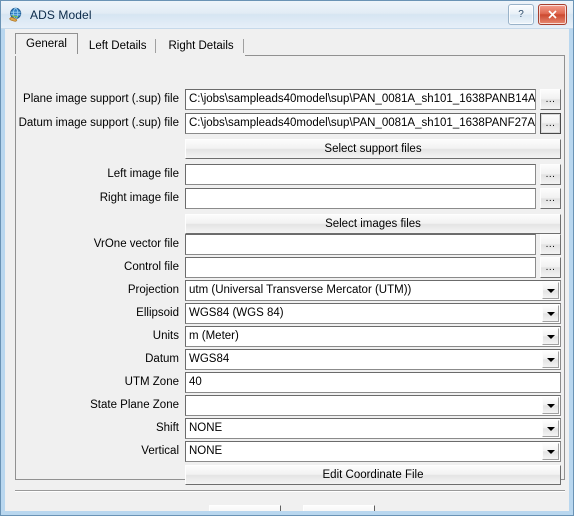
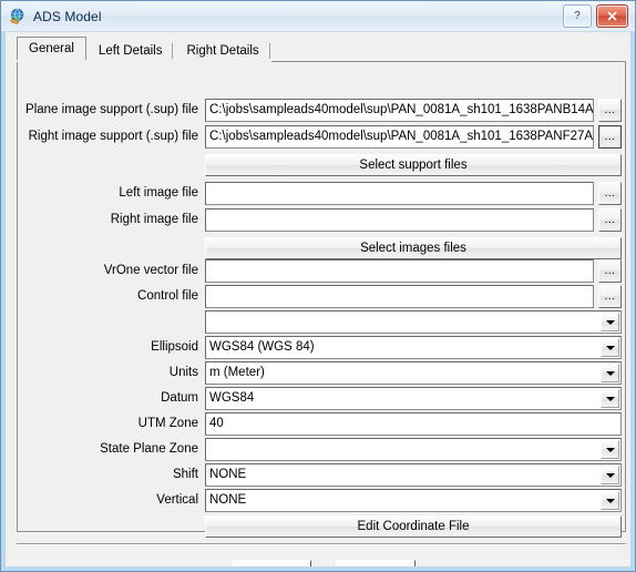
  ADS Model
  ?
  General
  Left Details
  Right Details
  Plane image support (.sup) file
  C:\jobs\sampleads40model\sup\PAN_0081A_sh101_1638PANB14A
  ...
- Datum image support (.sup) file
+ Right image support (.sup) file
  C:\jobs\sampleads40model\sup\PAN_0081A_sh101_1638PANF27A
  ...
  Select support files
  Left image file
  ...
  Right image file
  ...
  Select images files
  VrOne vector file
  ...
  Control file
  ...
- Projection
- utm (Universal Transverse Mercator (UTM))
  Ellipsoid
  WGS84 (WGS 84)
  Units
  m (Meter)
  Datum
  WGS84
  UTM Zone
  40
  State Plane Zone
  Shift
  NONE
  Vertical
  NONE
  Edit Coordinate File
